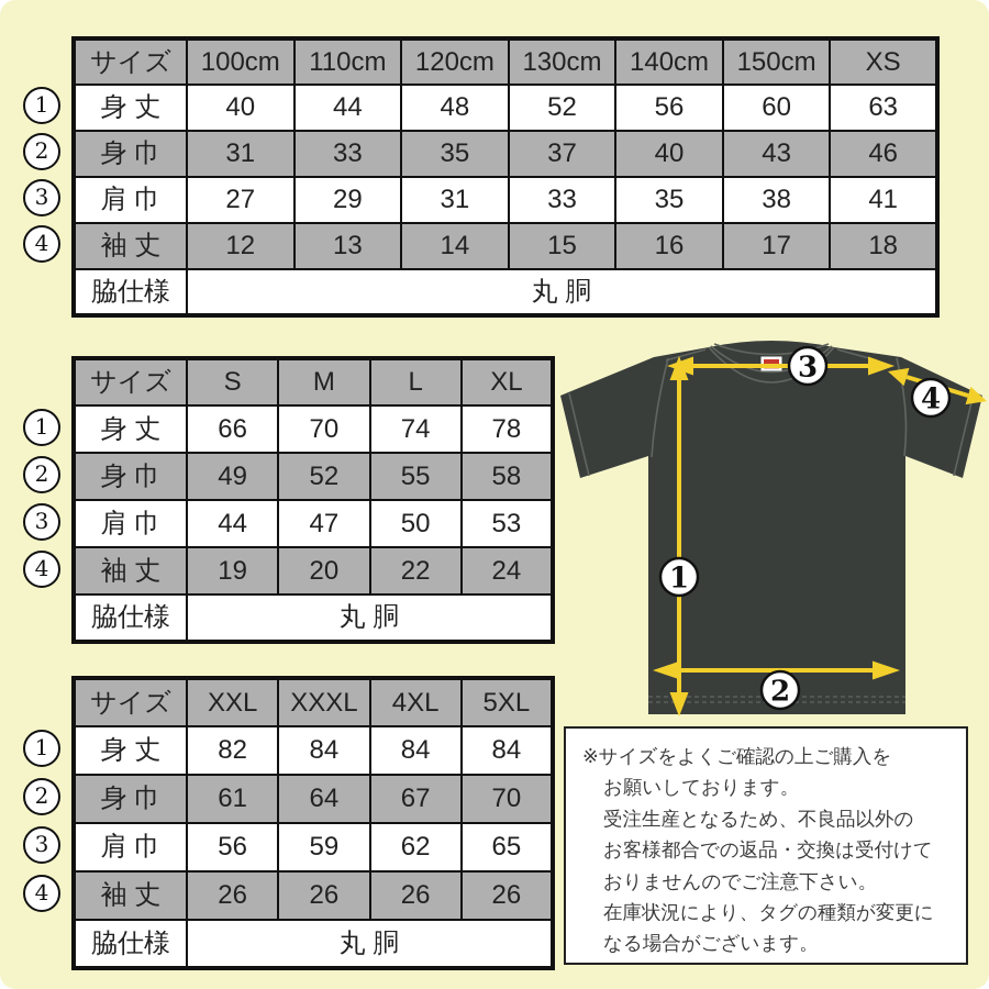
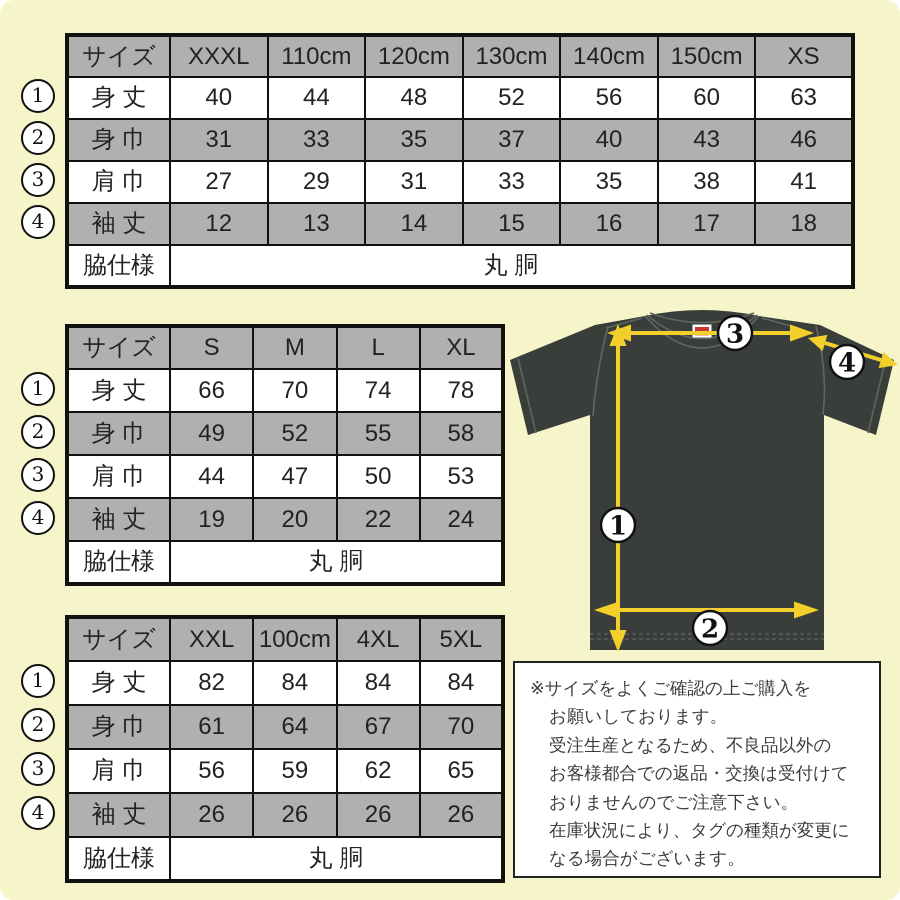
  1
  2
  3
  4
  ※サイズをよくご確認の上ご購入を
  お願いしております。
  受注生産となるため、不良品以外の
  お客様都合での返品・交換は受付けて
  おりませんのでご注意下さい。
  在庫状況により、タグの種類が変更に
  なる場合がございます。
- サイズ	100cm	110cm	120cm	130cm	140cm	150cm	XS
+ サイズ	XXXL	110cm	120cm	130cm	140cm	150cm	XS
  身 丈	40	44	48	52	56	60	63
  身 巾	31	33	35	37	40	43	46
  肩 巾	27	29	31	33	35	38	41
  袖 丈	12	13	14	15	16	17	18
  脇仕様	丸 胴
  1
  2
  3
  4
  サイズ	S	M	L	XL
  身 丈	66	70	74	78
  身 巾	49	52	55	58
  肩 巾	44	47	50	53
  袖 丈	19	20	22	24
  脇仕様	丸 胴
  1
  2
  3
  4
- サイズ	XXL	XXXL	4XL	5XL
+ サイズ	XXL	100cm	4XL	5XL
  身 丈	82	84	84	84
  身 巾	61	64	67	70
  肩 巾	56	59	62	65
  袖 丈	26	26	26	26
  脇仕様	丸 胴
  1
  2
  3
  4
